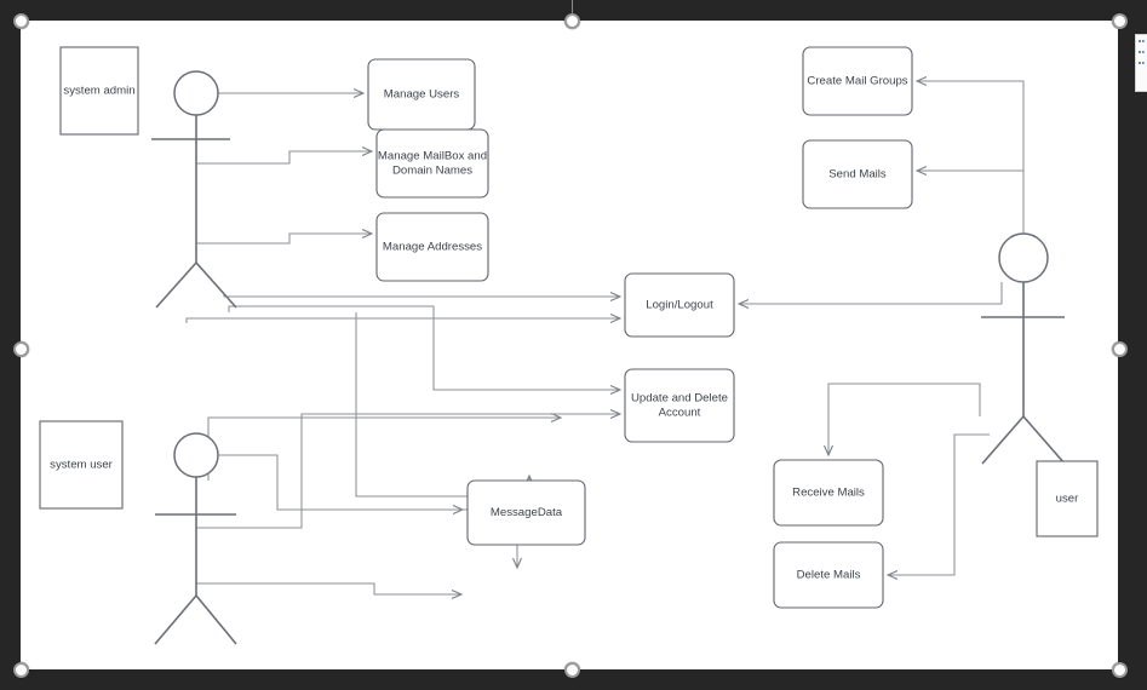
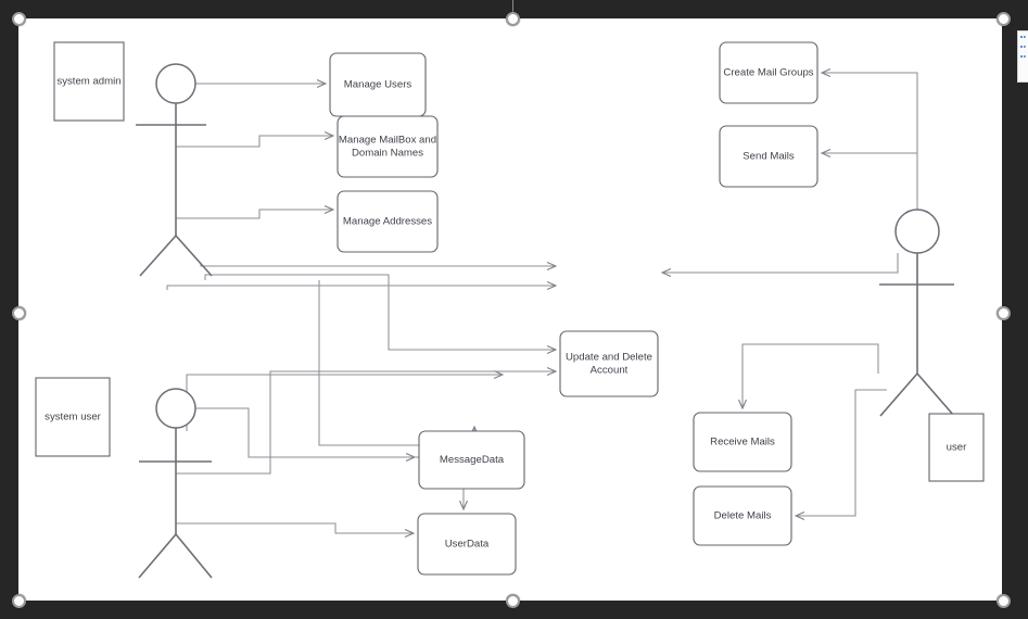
  Manage Users
  Manage MailBox and
  Domain Names
  Manage Addresses
- Login/Logout
  Update and Delete
  Account
  MessageData
+ UserData
  Create Mail Groups
  Send Mails
  Receive Mails
  Delete Mails
  system admin
  system user
  user
